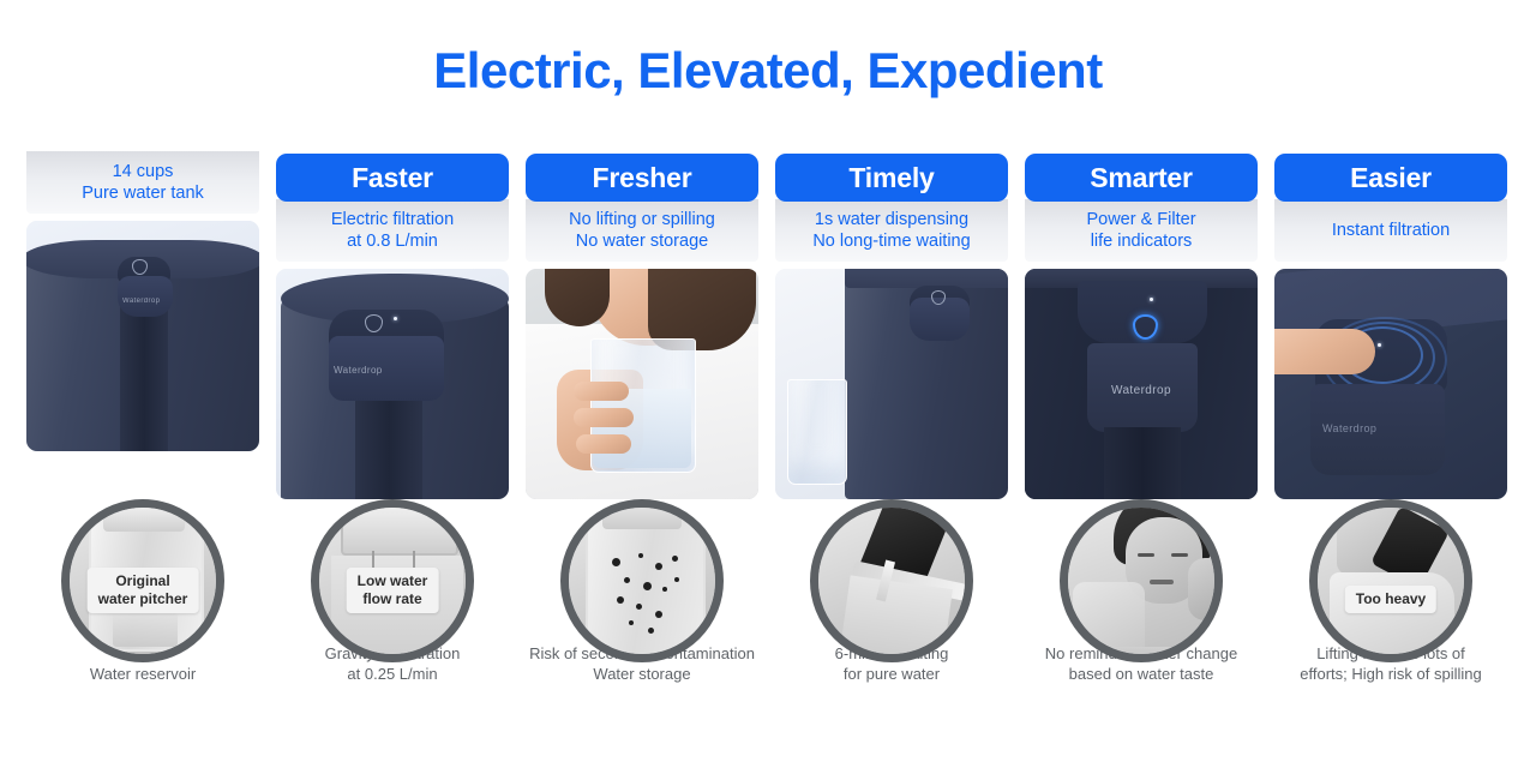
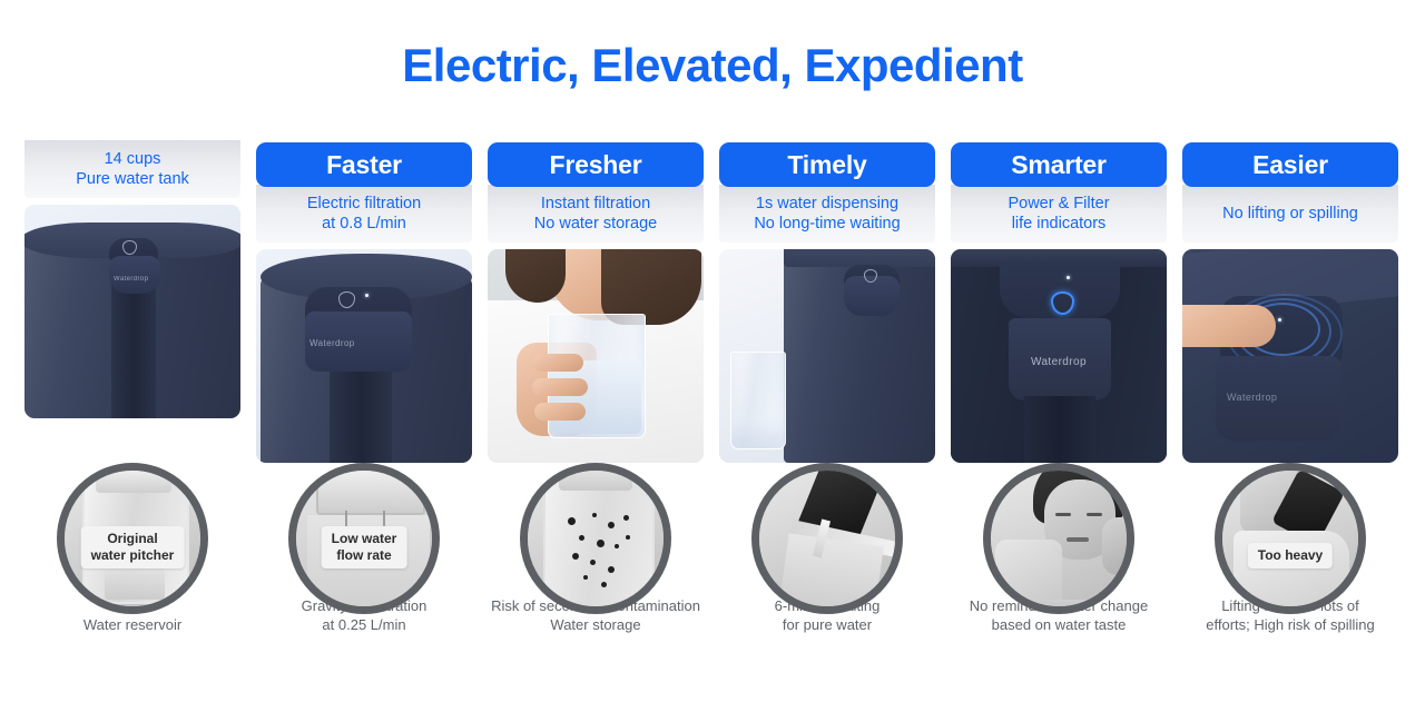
  Electric, Elevated, Expedient
  14 cups
  Pure water tank
  Original
  water pitcher
  Faster
  Electric filtration
  at 0.8 L/min
  Waterdrop
  Low water
  flow rate
  Fresher
- No lifting or spilling
+ Instant filtration
  No water storage
  Timely
  1s water dispensing
  No long-time waiting
  Smarter
  Power & Filter
  life indicators
  Waterdrop
  Easier
- Instant filtration
+ No lifting or spilling
  Waterdrop
  Too heavy
  Water reservoir
  at 0.25 L/min
  Water storage
  for pure water
  based on water taste
  efforts; High risk of spilling
